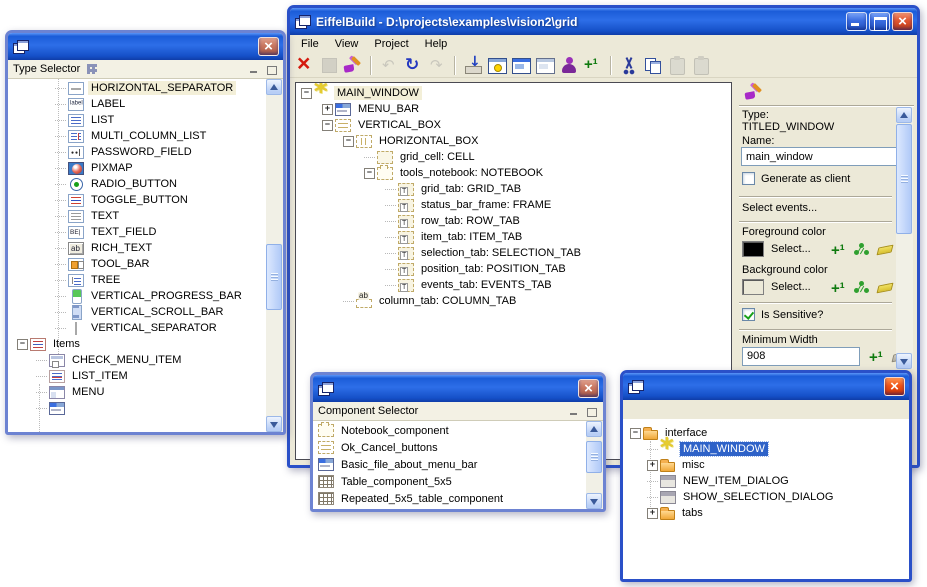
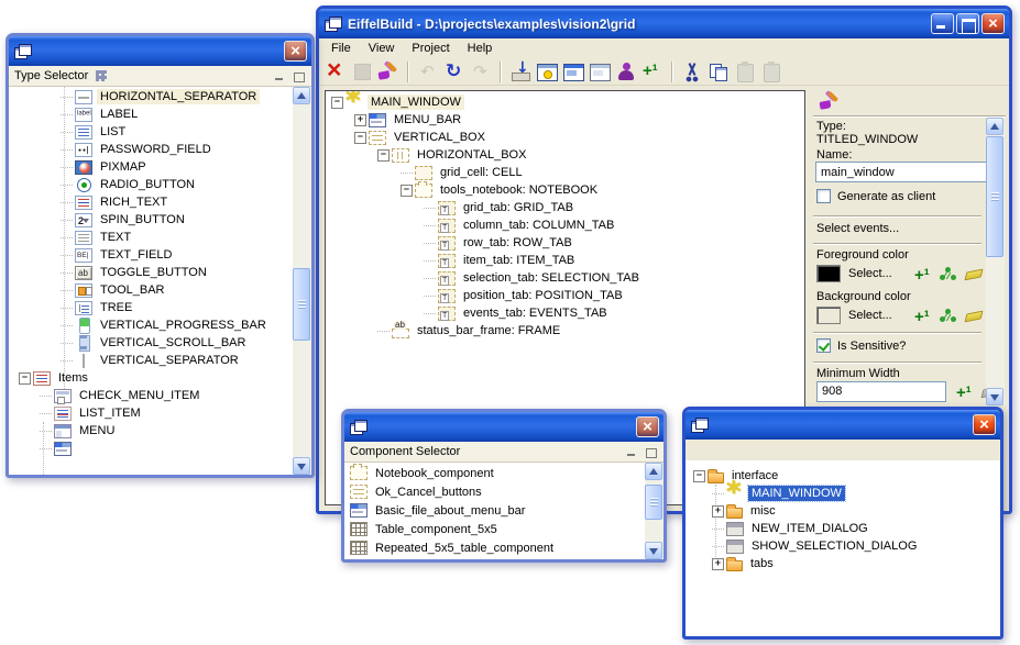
  EiffelBuild - D:\projects\examples\vision2\grid
  File
  View
  Project
  Help
  −
  MAIN_WINDOW
  +
  MENU_BAR
  −
  VERTICAL_BOX
  −
  HORIZONTAL_BOX
  grid_cell: CELL
  −
  tools_notebook: NOTEBOOK
  grid_tab: GRID_TAB
- status_bar_frame: FRAME
+ column_tab: COLUMN_TAB
  row_tab: ROW_TAB
  item_tab: ITEM_TAB
  selection_tab: SELECTION_TAB
  position_tab: POSITION_TAB
  events_tab: EVENTS_TAB
- column_tab: COLUMN_TAB
+ status_bar_frame: FRAME
  Type:
  TITLED_WINDOW
  Name:
  main_window
  Generate as client
  Select events...
  Foreground color
  Select...
  Background color
  Select...
  Is Sensitive?
  Minimum Width
  908
  Type Selector
  HORIZONTAL_SEPARATOR
  LABEL
  LIST
- MULTI_COLUMN_LIST
  PASSWORD_FIELD
  PIXMAP
  RADIO_BUTTON
- TOGGLE_BUTTON
+ RICH_TEXT
+ SPIN_BUTTON
  TEXT
  TEXT_FIELD
- RICH_TEXT
+ TOGGLE_BUTTON
  TOOL_BAR
  TREE
  VERTICAL_PROGRESS_BAR
  VERTICAL_SCROLL_BAR
  VERTICAL_SEPARATOR
  −
  Items
  CHECK_MENU_ITEM
  LIST_ITEM
  MENU
  Component Selector
  Notebook_component
  Ok_Cancel_buttons
  Basic_file_about_menu_bar
  Table_component_5x5
  Repeated_5x5_table_component
  −
  interface
  MAIN_WINDOW
  +
  misc
  NEW_ITEM_DIALOG
  SHOW_SELECTION_DIALOG
  +
  tabs
